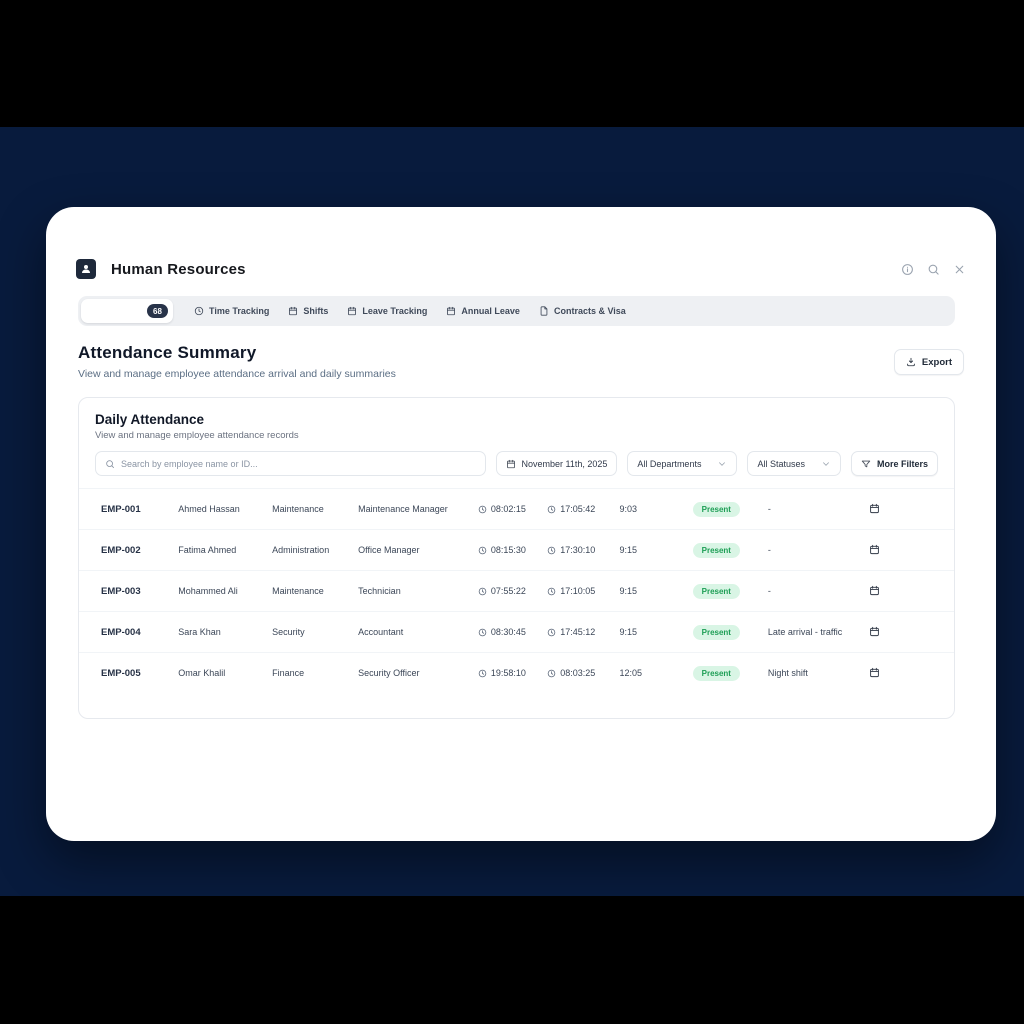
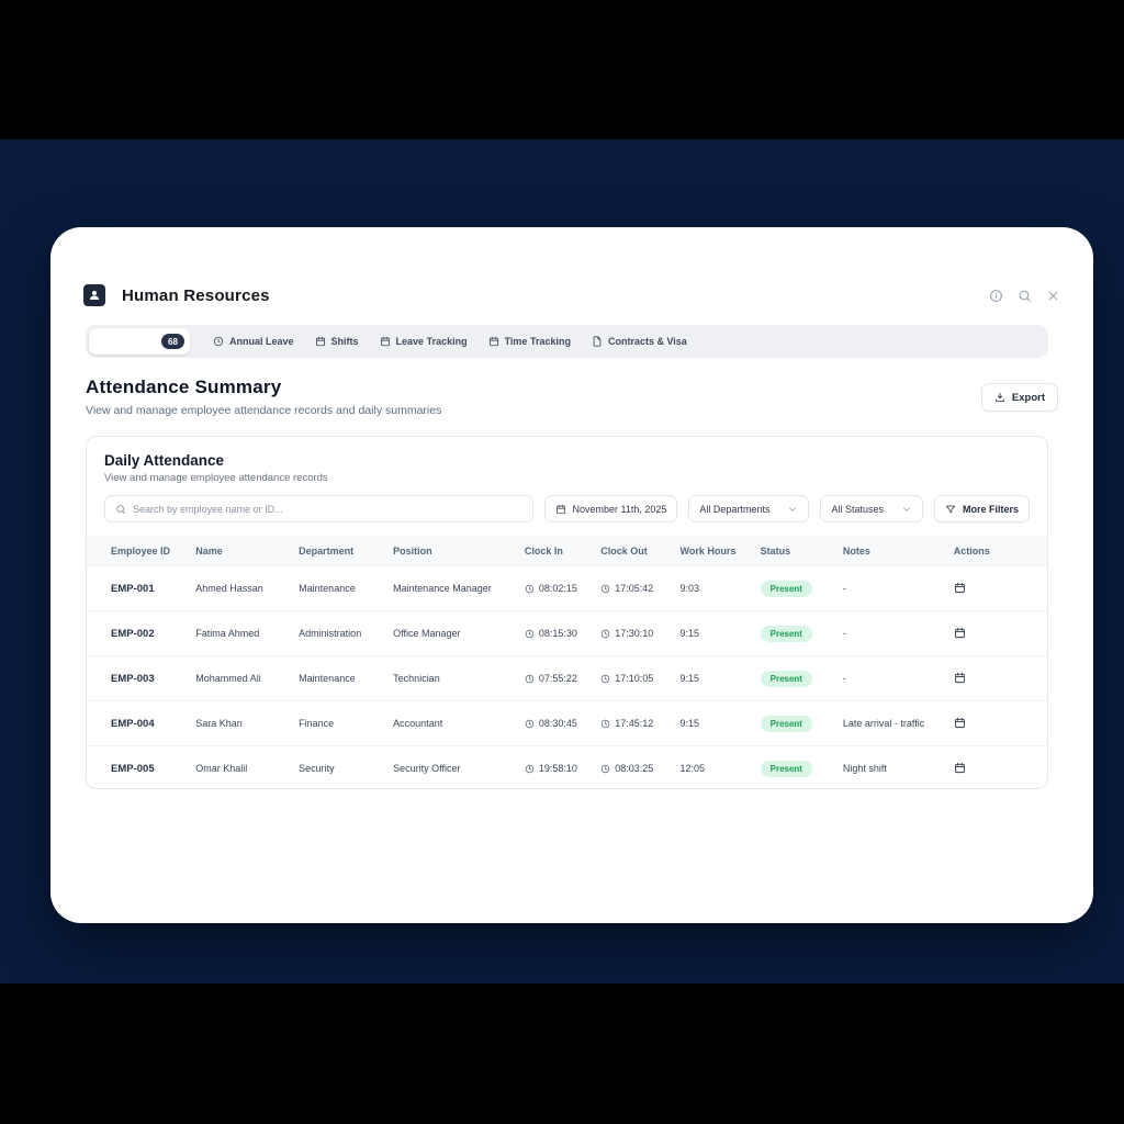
  Human Resources
  68
- Time Tracking
+ Annual Leave
  Shifts
  Leave Tracking
- Annual Leave
+ Time Tracking
  Contracts & Visa
  Attendance Summary
- View and manage employee attendance arrival and daily summaries
+ View and manage employee attendance records and daily summaries
  Export
  Daily Attendance
  View and manage employee attendance records
  Search by employee name or ID...
  November 11th, 2025
  All Departments
  All Statuses
  More Filters
+ Employee ID
+ Name
+ Department
+ Position
+ Clock In
+ Clock Out
+ Work Hours
+ Status
+ Notes
+ Actions
  EMP-001
  Ahmed Hassan
  Maintenance
  Maintenance Manager
  08:02:15
  17:05:42
  9:03
  Present
  -
  EMP-002
  Fatima Ahmed
  Administration
  Office Manager
  08:15:30
  17:30:10
  9:15
  Present
  -
  EMP-003
  Mohammed Ali
  Maintenance
  Technician
  07:55:22
  17:10:05
  9:15
  Present
  -
  EMP-004
  Sara Khan
- Security
+ Finance
  Accountant
  08:30:45
  17:45:12
  9:15
  Present
  Late arrival - traffic
  EMP-005
  Omar Khalil
- Finance
+ Security
  Security Officer
  19:58:10
  08:03:25
  12:05
  Present
  Night shift
